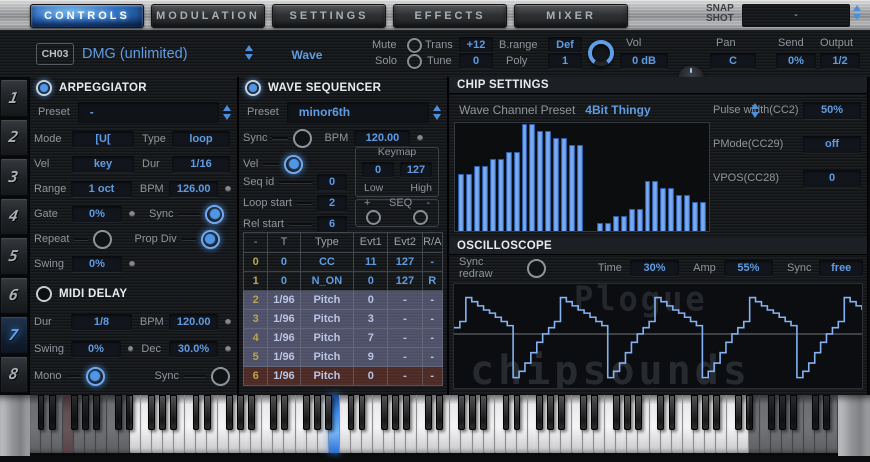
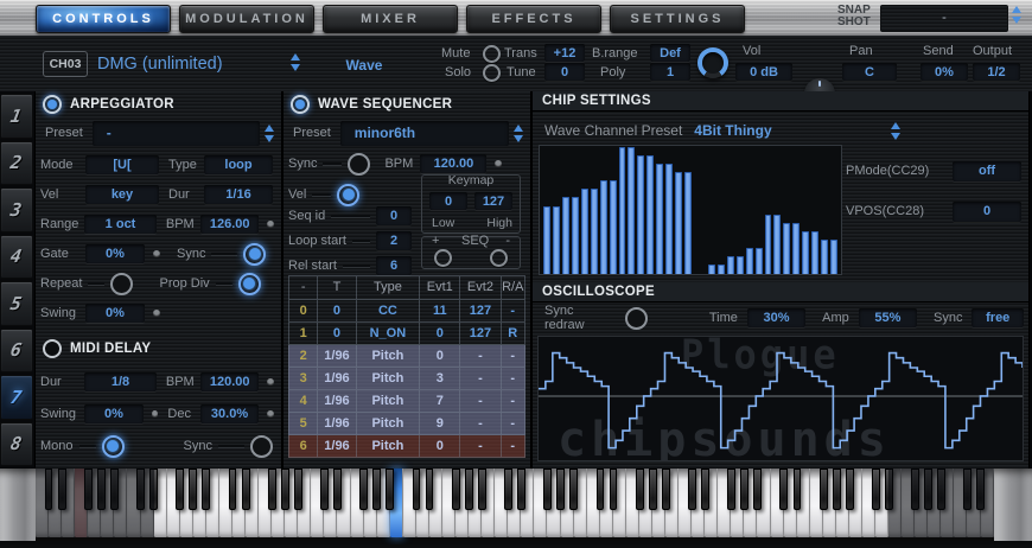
  CONTROLS
  MODULATION
- SETTINGS
+ MIXER
  EFFECTS
- MIXER
+ SETTINGS
  SNAP
  SHOT
  -
  CH03
  DMG (unlimited)
  Wave
  Mute
  Solo
  Trans
  +12
  Tune
  0
  B.range
  Def
  Poly
  1
  Vol
  0 dB
  Pan
  C
  Send
  0%
  Output
  1/2
  ARPEGGIATOR
  Preset
  -
  Mode
  [U[
  Type
  loop
  Vel
  key
  Dur
  1/16
  Range
  1 oct
  BPM
  126.00
  Gate
  0%
  Sync
  Repeat
  Prop Div
  Swing
  0%
  MIDI DELAY
  Dur
  1/8
  BPM
  120.00
  Swing
  0%
  Dec
  30.0%
  Mono
  Sync
  WAVE SEQUENCER
  Preset
  minor6th
  Sync
  BPM
  120.00
  Vel
  Keymap
  0
  127
  Low
  High
  Seq id
  0
  Loop start
  2
  Rel start
  6
  +
  SEQ
  -
  -
  T
  Type
  Evt1
  Evt2
  R/A
  0
  0
  CC
  11
  127
  -
  1
  0
  N_ON
  0
  127
  R
  2
  1/96
  Pitch
  0
  -
  -
  3
  1/96
  Pitch
  3
  -
  -
  4
  1/96
  Pitch
  7
  -
  -
  5
  1/96
  Pitch
  9
  -
  -
  6
  1/96
  Pitch
  0
  -
  -
  CHIP SETTINGS
  Wave Channel Preset
  4Bit Thingy
- Pulse width(CC2)
- 50%
  PMode(CC29)
  off
  VPOS(CC28)
  0
  OSCILLOSCOPE
  Sync redraw
  Time
  30%
  Amp
  55%
  Sync
  free
  Plogue
  chipsouns
